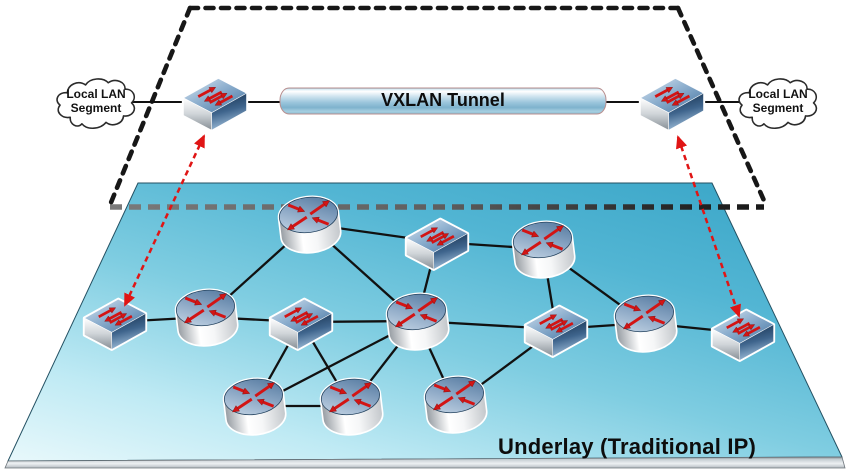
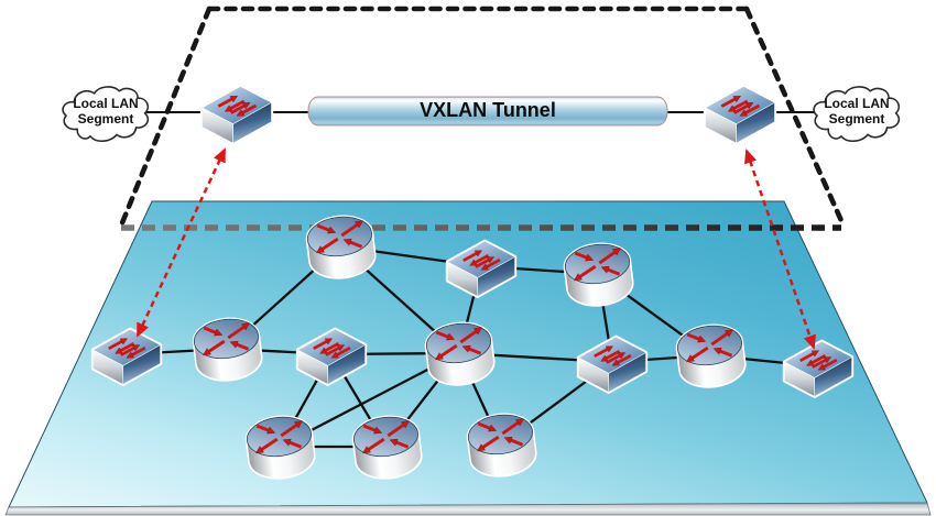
  VXLAN Tunnel
- Underlay (Traditional IP)
  Local LAN
  Segment
  Local LAN
  Segment
